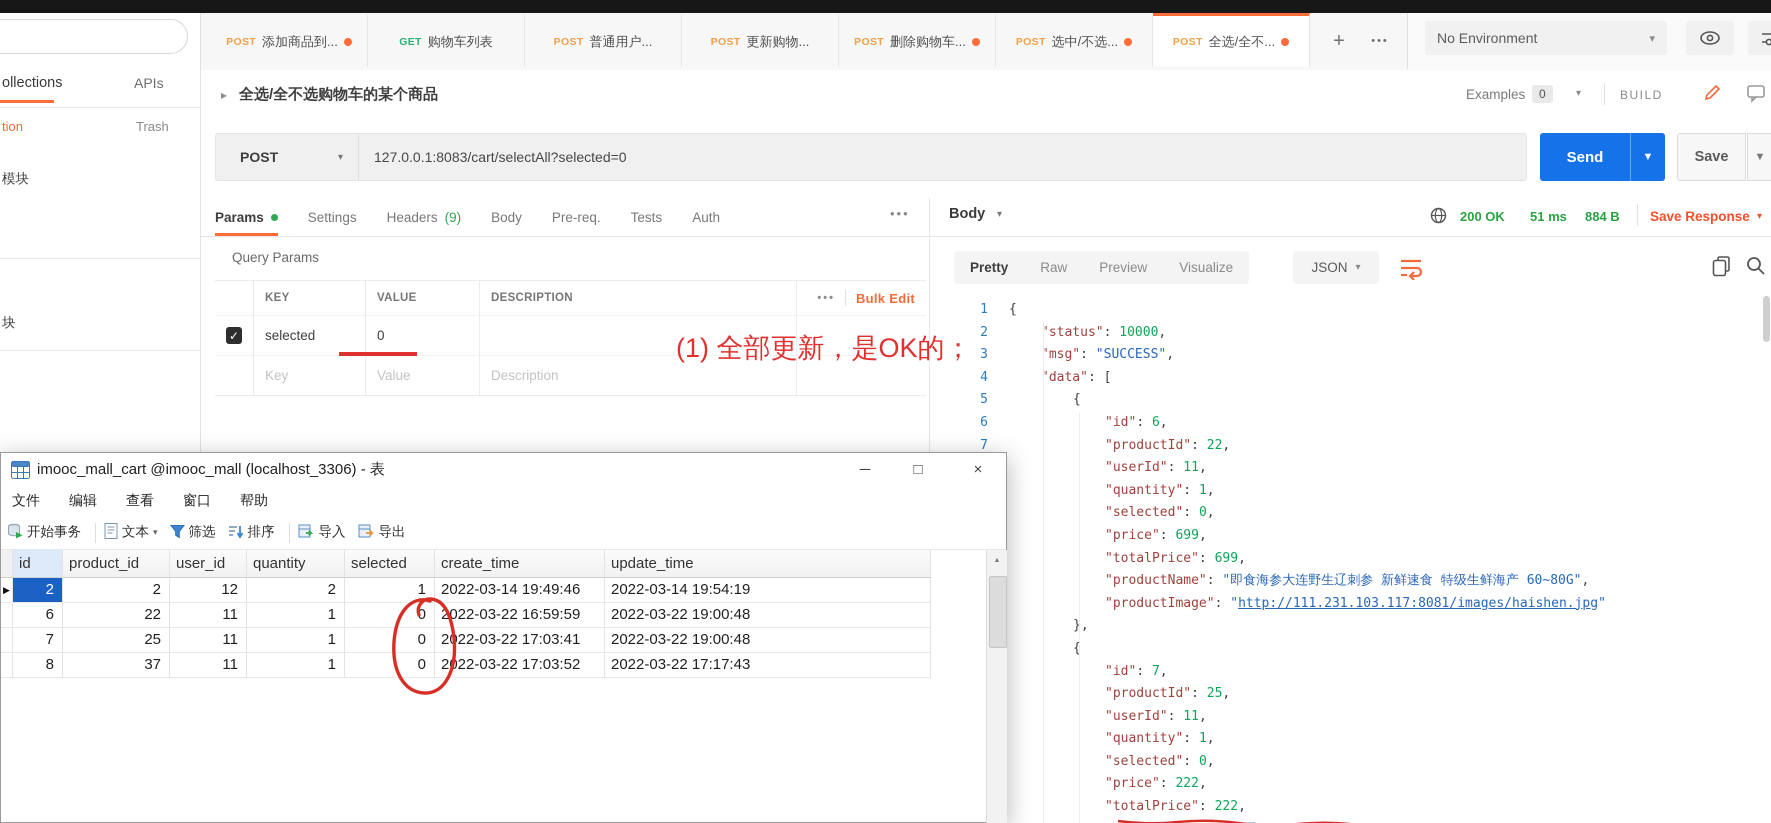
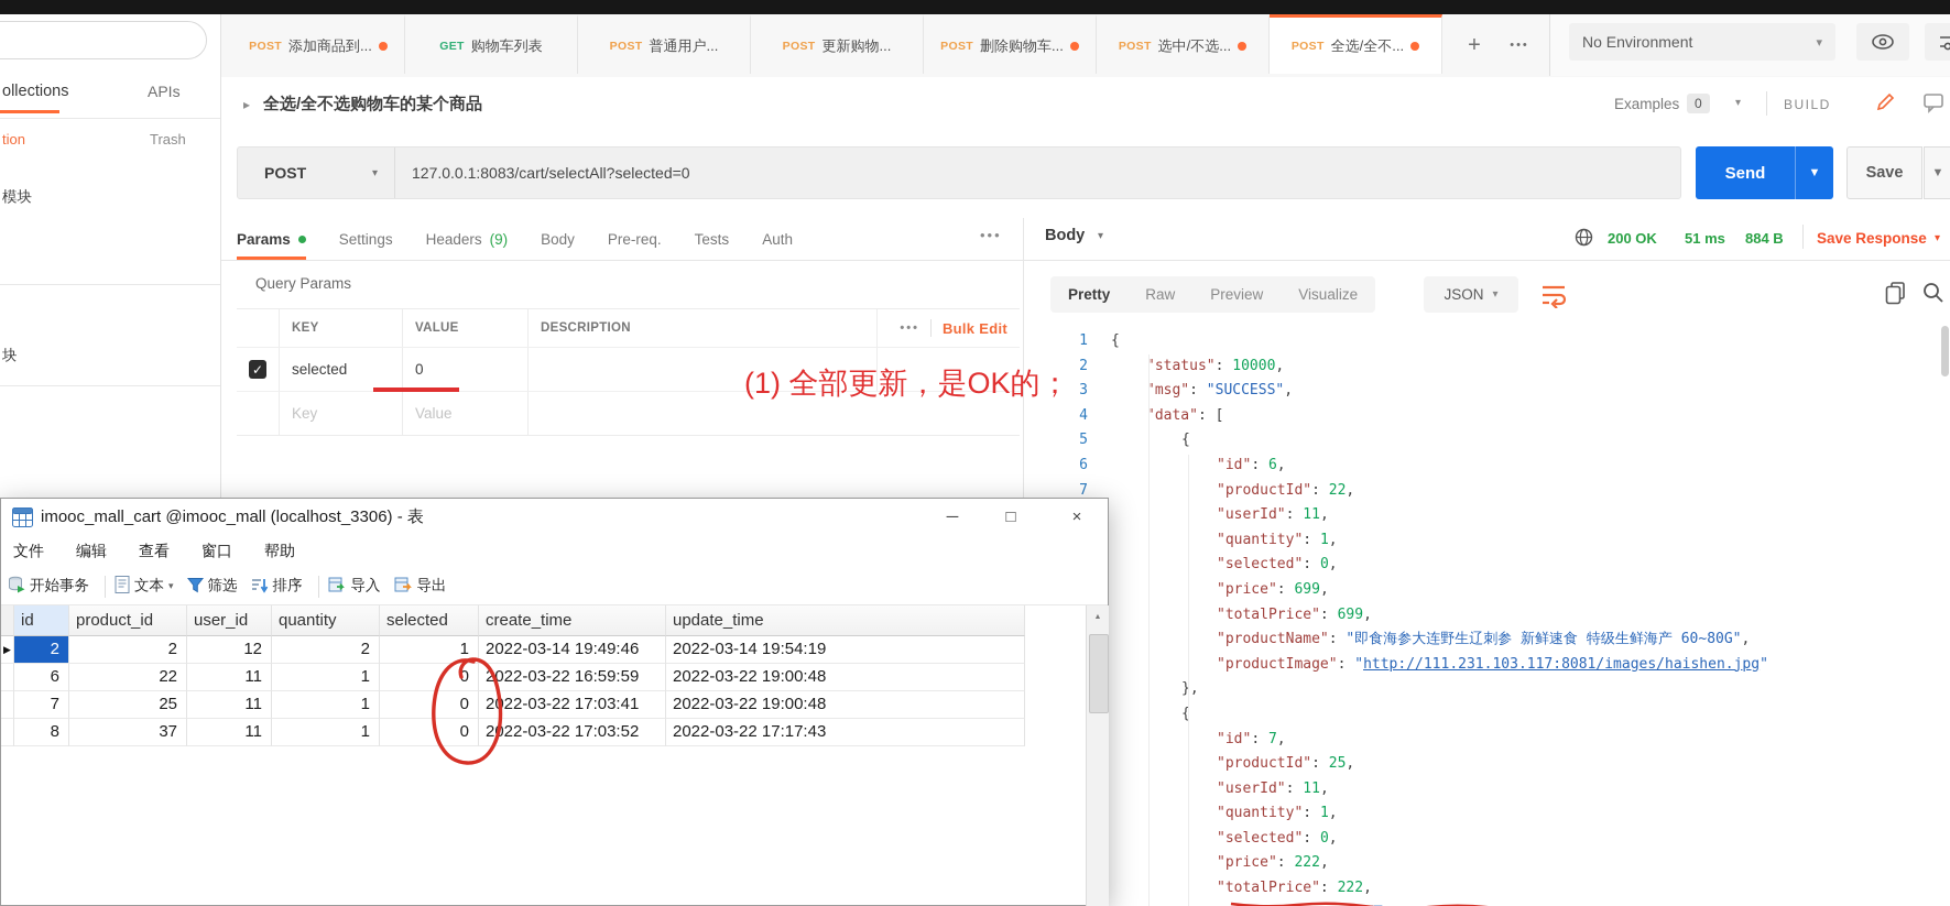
  ollections
  APIs
  tion
  Trash
  模块
  块
  POST
  添加商品到...
  GET
  购物车列表
  POST
  普通用户...
  POST
  更新购物...
  POST
  删除购物车...
  POST
  选中/不选...
  POST
  全选/全不...
  +
  •••
  No Environment
  ▾
  ▸
  全选/全不选购物车的某个商品
  Examples
  0
  ▾
  BUILD
  POST
  ▾
  127.0.0.1:8083/cart/selectAll?selected=0
  Send
  ▼
  Save
  ▼
  Params
  Settings
  Headers
  (9)
  Body
  Pre-req.
  Tests
  Auth
  •••
  Query Params
  KEY
  VALUE
  DESCRIPTION
  •••
  Bulk Edit
  ✓
  selected
  0
  Key
  Value
- Description
  Body
  ▾
  200 OK
  51 ms
  884 B
  Save Response
  ▾
  Pretty
  Raw
  Preview
  Visualize
  JSON
  ▾
  1 {
  2 "status": 10000,
  3 "msg": "SUCCESS",
  4 "data": [
  5 {
  6 "id": 6,
  7 "productId": 22,
  "userId": 11,
  "quantity": 1,
  "selected": 0,
  "price": 699,
  "totalPrice": 699,
  "productName": "即食海参大连野生辽刺参 新鲜速食 特级生鲜海产 60~80G",
  "productImage": "http://111.231.103.117:8081/images/haishen.jpg"
  },
  {
  "id": 7,
  "productId": 25,
  "userId": 11,
  "quantity": 1,
  "selected": 0,
  "price": 222,
  "totalPrice": 222,
  imooc_mall_cart @imooc_mall (localhost_3306) - 表
  ─
  □
  ×
  文件
  编辑
  查看
  窗口
  帮助
  开始事务
  文本
  ▾
  筛选
  排序
  导入
  导出
  id
  product_id
  user_id
  quantity
  selected
  create_time
  update_time
  ▶
  2
  2
  12
  2
  1
  2022-03-14 19:49:46
  2022-03-14 19:54:19
  6
  22
  11
  1
  0
  2022-03-22 16:59:59
  2022-03-22 19:00:48
  7
  25
  11
  1
  0
  222-03-22 17:03:41
  2022-03-22 19:00:48
  8
  37
  11
  1
  0
  222-03-22 17:03:52
  2022-03-22 17:17:43
  (1) 全部更新，是OK的；
